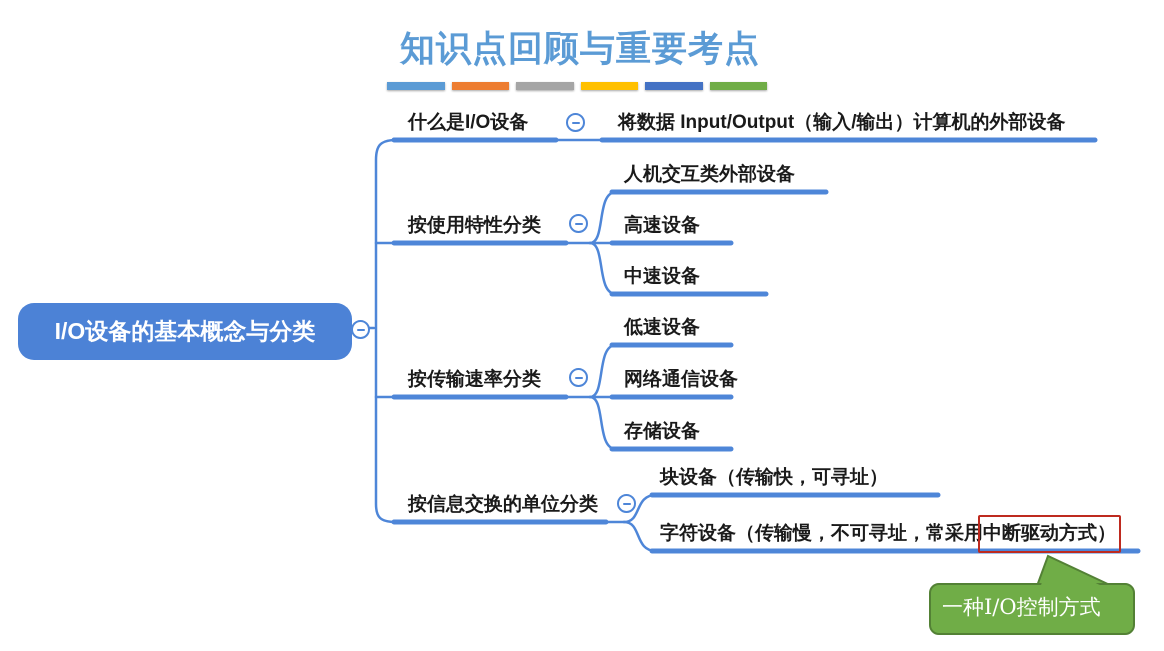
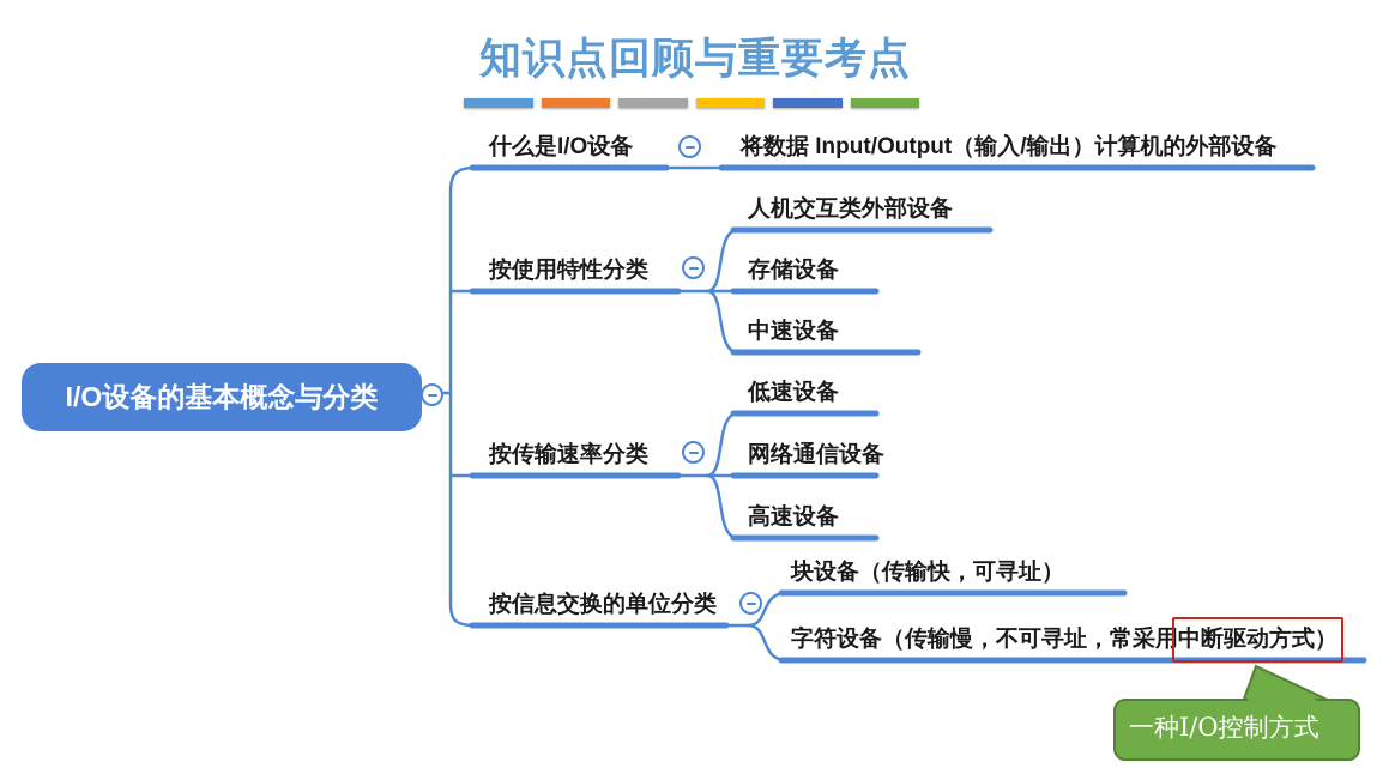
  知识点回顾与重要考点
  I/O设备的基本概念与分类
  什么是I/O设备
  将数据 Input/Output（输入/输出）计算机的外部设备
  按使用特性分类
  人机交互类外部设备
- 高速设备
+ 存储设备
  中速设备
  按传输速率分类
  低速设备
  网络通信设备
- 存储设备
+ 高速设备
  按信息交换的单位分类
  块设备（传输快，可寻址）
  字符设备（传输慢，不可寻址，常采用中断驱动方式）
  一种I/O控制方式
